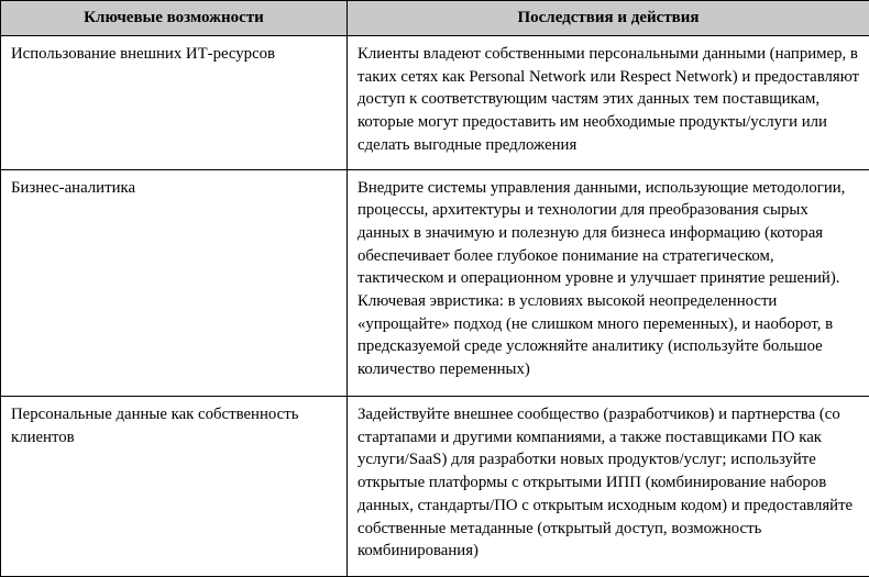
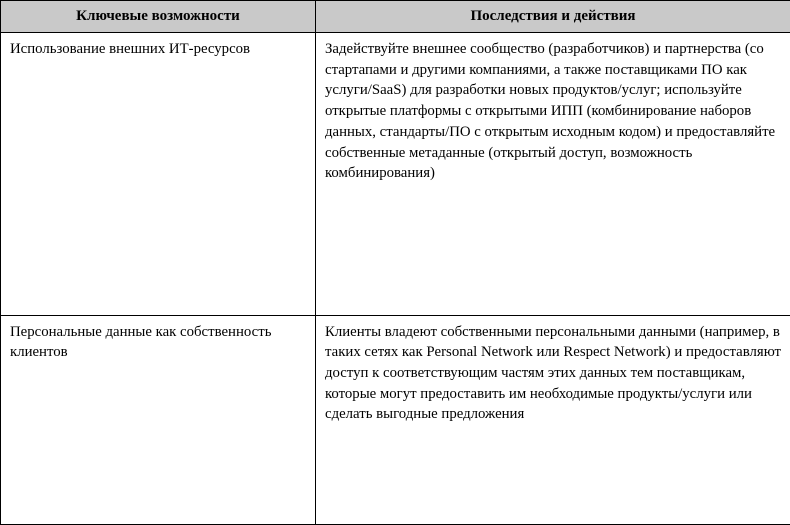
  Ключевые возможности	Последствия и действия
- Использование внешних ИТ-ресурсов	Клиенты владеют собственными персональными данными (например, в таких сетях как Personal Network или Respect Network) и предоставляют доступ к соответствующим частям этих данных тем поставщикам, которые могут предоставить им необходимые продукты/услуги или сделать выгодные предложения
+ Использование внешних ИТ-ресурсов	Задействуйте внешнее сообщество (разработчиков) и партнерства (со стартапами и другими компаниями, а также поставщиками ПО как услуги/SaaS) для разработки новых продуктов/услуг; используйте открытые платформы с открытыми ИПП (комбинирование наборов данных, стандарты/ПО с открытым исходным кодом) и предоставляйте собственные метаданные (открытый доступ, возможность комбинирования)
- Бизнес-аналитика	Внедрите системы управления данными, использующие методологии, процессы, архитектуры и технологии для преобразования сырых данных в значимую и полезную для бизнеса информацию (которая обеспечивает более глубокое понимание на стратегическом, тактическом и операционном уровне и улучшает принятие решений). Ключевая эвристика: в условиях высокой неопределенности «упрощайте» подход (не слишком много переменных), и наоборот, в предсказуемой среде усложняйте аналитику (используйте большое количество переменных)
- Персональные данные как собственность клиентов	Задействуйте внешнее сообщество (разработчиков) и партнерства (со стартапами и другими компаниями, а также поставщиками ПО как услуги/SaaS) для разработки новых продуктов/услуг; используйте открытые платформы с открытыми ИПП (комбинирование наборов данных, стандарты/ПО с открытым исходным кодом) и предоставляйте собственные метаданные (открытый доступ, возможность комбинирования)
+ Персональные данные как собственность клиентов	Клиенты владеют собственными персональными данными (например, в таких сетях как Personal Network или Respect Network) и предоставляют доступ к соответствующим частям этих данных тем поставщикам, которые могут предоставить им необходимые продукты/услуги или сделать выгодные предложения
